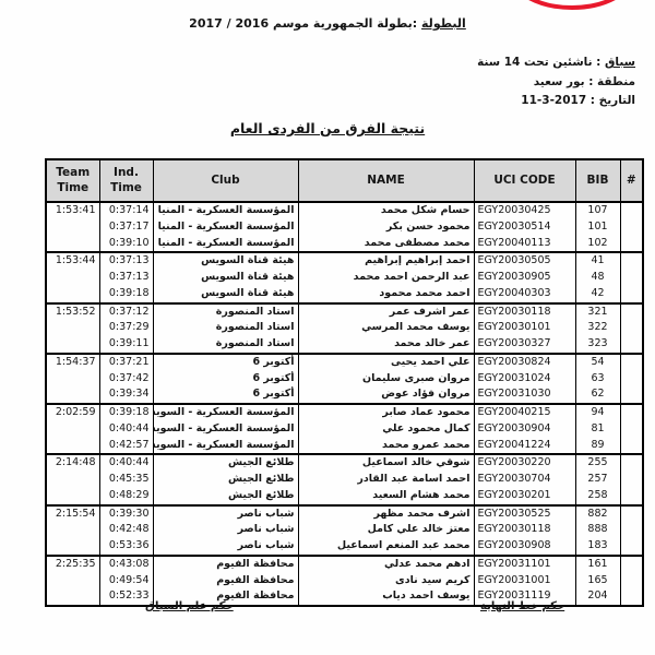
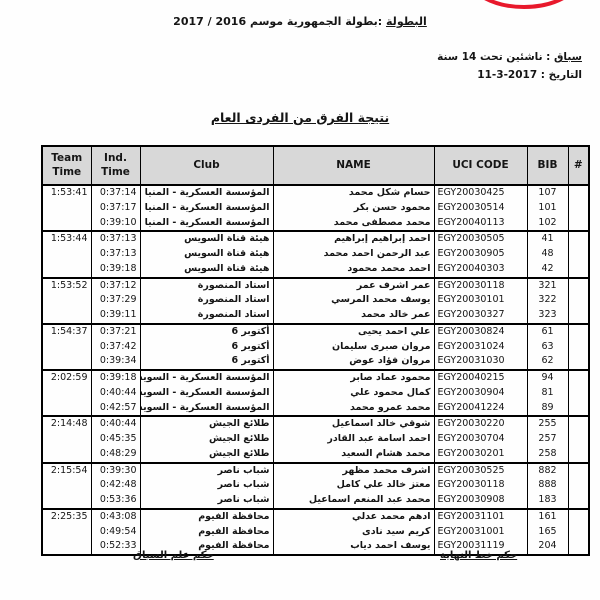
  البطولة :بطولة الجمهورية موسم 2016 / 2017
  سباق : ناشئين تحت 14 سنة
- منطقة : بور سعيد
  التاريخ : 2017-3-11
  نتيجة الفرق من الفردى العام
  Team Time	Ind. Time	Club	NAME	UCI CODE	BIB	#
  1:53:41	0:37:14	المؤسسة العسكرية - المنيا	حسام شكل محمد	EGY20030425	107
  0:37:17	المؤسسة العسكرية - المنيا	محمود حسن بكر	EGY20030514	101
  0:39:10	المؤسسة العسكرية - المنيا	محمد مصطفى محمد	EGY20040113	102
  1:53:44	0:37:13	هيئة قناة السويس	احمد إبراهيم إبراهيم	EGY20030505	41
  0:37:13	هيئة قناة السويس	عبد الرحمن احمد محمد	EGY20030905	48
  0:39:18	هيئة قناة السويس	احمد محمد محمود	EGY20040303	42
  1:53:52	0:37:12	استاد المنصورة	عمر اشرف عمر	EGY20030118	321
  0:37:29	استاد المنصورة	يوسف محمد المرسي	EGY20030101	322
  0:39:11	استاد المنصورة	عمر خالد محمد	EGY20030327	323
- 1:54:37	0:37:21	أكتوبر 6	علي احمد يحيى	EGY20030824	54
+ 1:54:37	0:37:21	أكتوبر 6	علي احمد يحيى	EGY20030824	61
  0:37:42	أكتوبر 6	مروان صبرى سليمان	EGY20031024	63
  0:39:34	أكتوبر 6	مروان فؤاد عوض	EGY20031030	62
  2:02:59	0:39:18	المؤسسة العسكرية - السوي	محمود عماد صابر	EGY20040215	94
  0:40:44	المؤسسة العسكرية - السوي	كمال محمود علي	EGY20030904	81
  0:42:57	المؤسسة العسكرية - السوي	محمد عمرو محمد	EGY20041224	89
  2:14:48	0:40:44	طلائع الجيش	شوقي خالد اسماعيل	EGY20030220	255
  0:45:35	طلائع الجيش	احمد اسامة عبد القادر	EGY20030704	257
  0:48:29	طلائع الجيش	محمد هشام السعيد	EGY20030201	258
  2:15:54	0:39:30	شباب ناصر	اشرف محمد مظهر	EGY20030525	882
  0:42:48	شباب ناصر	معتز خالد علي كامل	EGY20030118	888
  0:53:36	شباب ناصر	محمد عبد المنعم اسماعيل	EGY20030908	183
  2:25:35	0:43:08	محافظة الفيوم	ادهم محمد عدلي	EGY20031101	161
  0:49:54	محافظة الفيوم	كريم سيد نادى	EGY20031001	165
  0:52:33	محافظة الفيوم	يوسف احمد دياب	EGY20031119	204
  حكم خط النهاية
  حكم علم السباق
